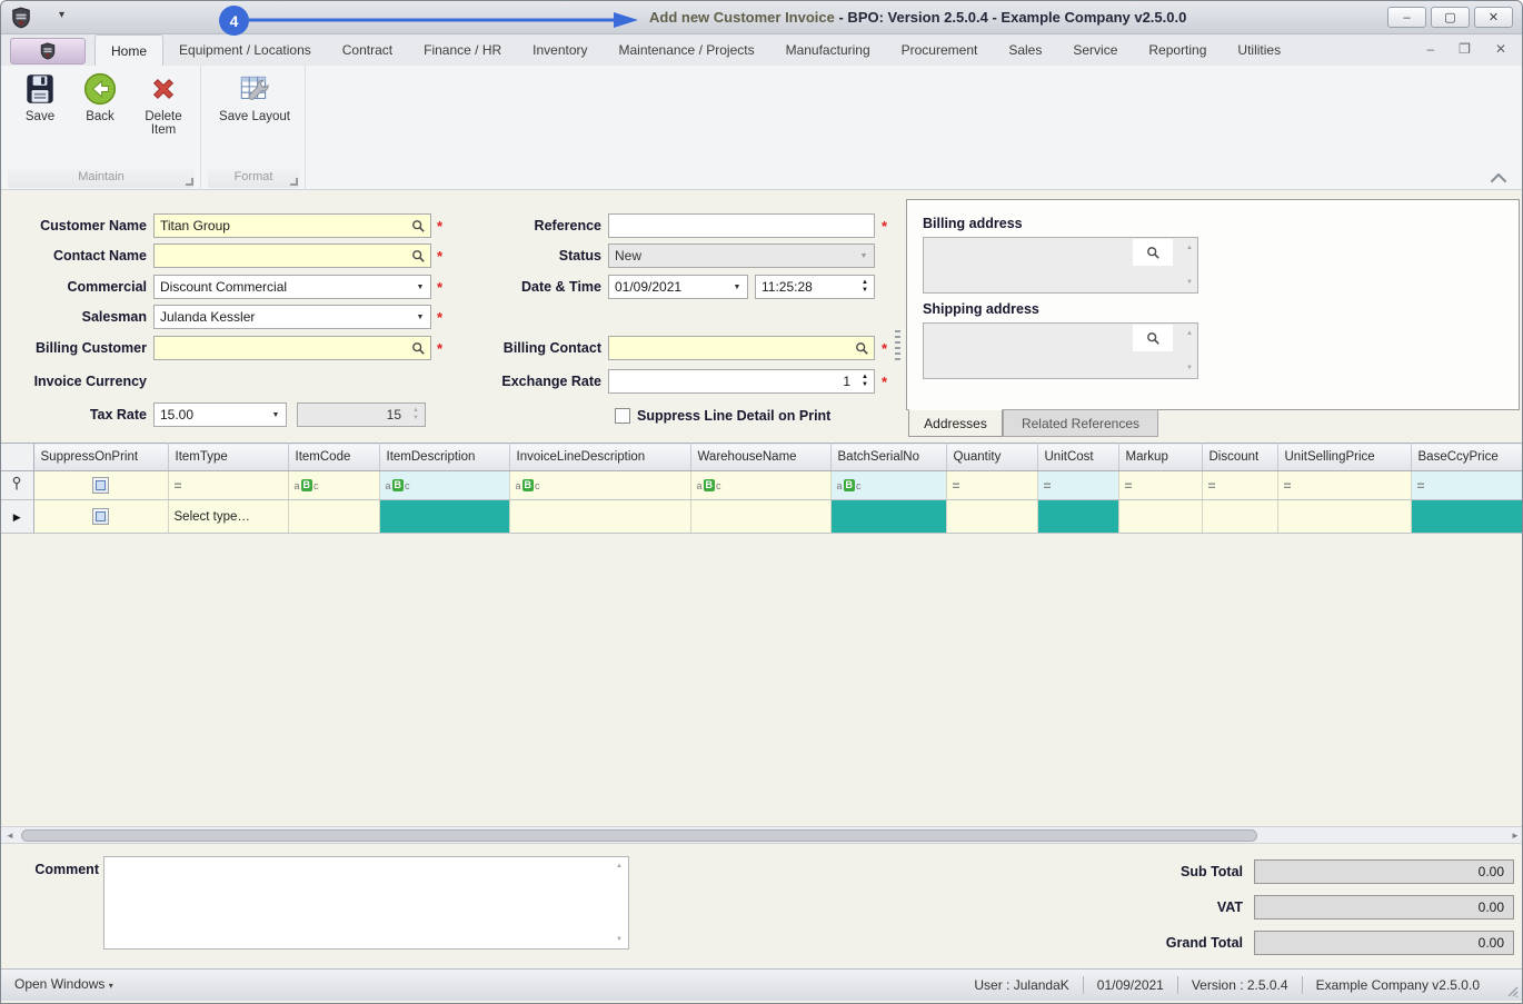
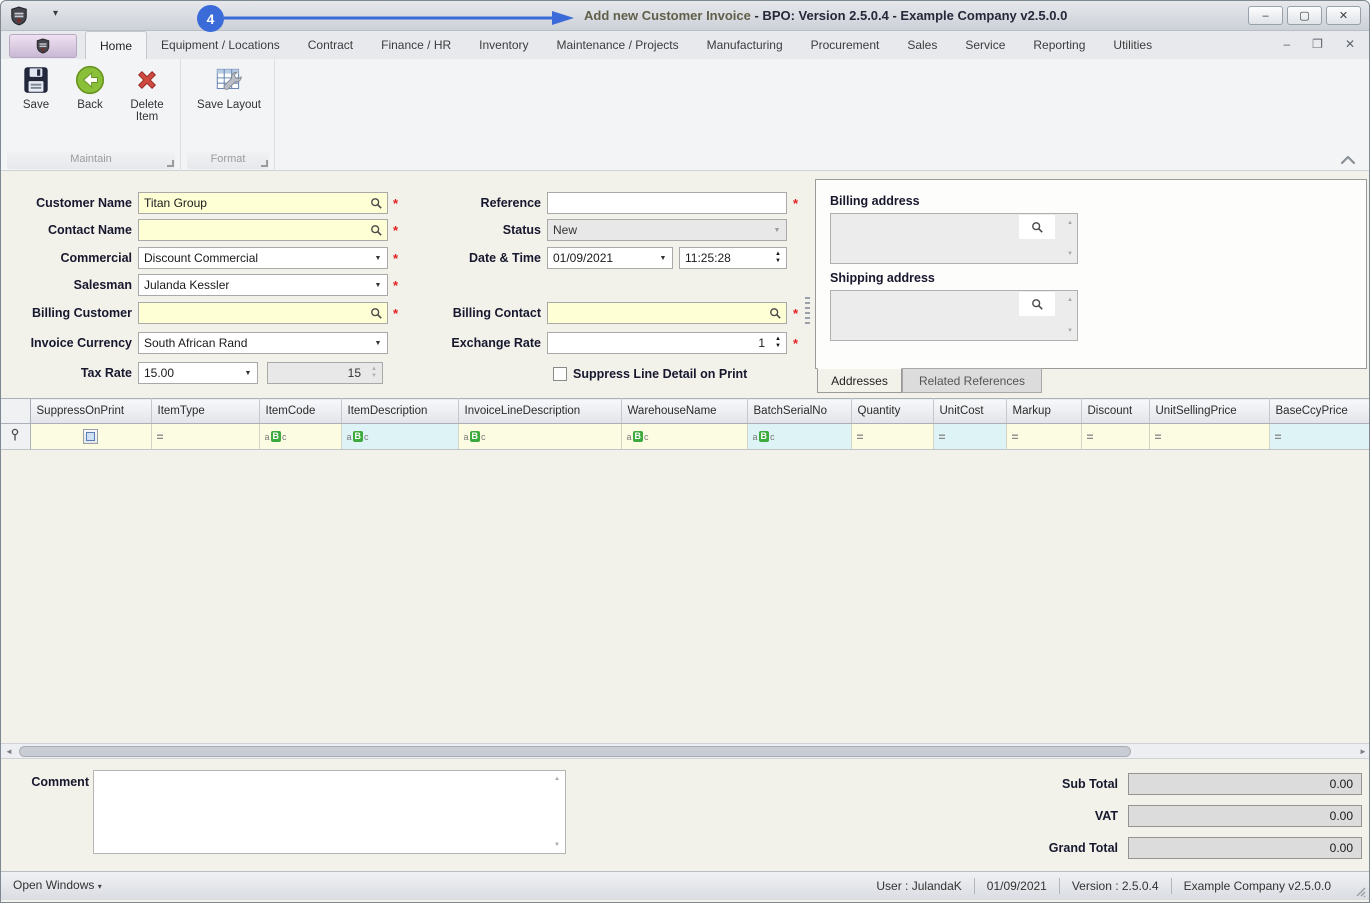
  ▾
  4
  Add new Customer Invoice - BPO: Version 2.5.0.4 - Example Company v2.5.0.0
  –
  ▢
  ✕
  Home
  Equipment / Locations
  Contract
  Finance / HR
  Inventory
  Maintenance / Projects
  Manufacturing
  Procurement
  Sales
  Service
  Reporting
  Utilities
  –
  ❐
  ✕
  Save
  Back
  Delete Item
  Save Layout
  Maintain
  Format
  Customer Name
  Titan Group
  *
  Contact Name
  *
  Commercial
  Discount Commercial
  *
  Salesman
  Julanda Kessler
  *
  Billing Customer
  *
  Invoice Currency
+ South African Rand
  Tax Rate
  15.00
  15
  Reference
  *
  Status
  New
  Date & Time
  01/09/2021
  11:25:28
  Billing Contact
  *
  Exchange Rate
  1
  *
  Suppress Line Detail on Print
  Billing address
  Shipping address
  Addresses
  Related References
  	SuppressOnPrint	ItemType	ItemCode	ItemDescription	InvoiceLineDescription	WarehouseName	BatchSerialNo	Quantity	UnitCost	Markup	Discount	UnitSellingPrice	BaseCcyPrice
  		=	a B c	a B c	a B c	a B c	a B c	=	=	=	=	=	=
- ▶		Select type…
  ◄
  ►
  Comment
  Sub Total
  0.00
  VAT
  0.00
  Grand Total
  0.00
  Open Windows ▾
  User : JulandaK
  01/09/2021
  Version : 2.5.0.4
  Example Company v2.5.0.0
